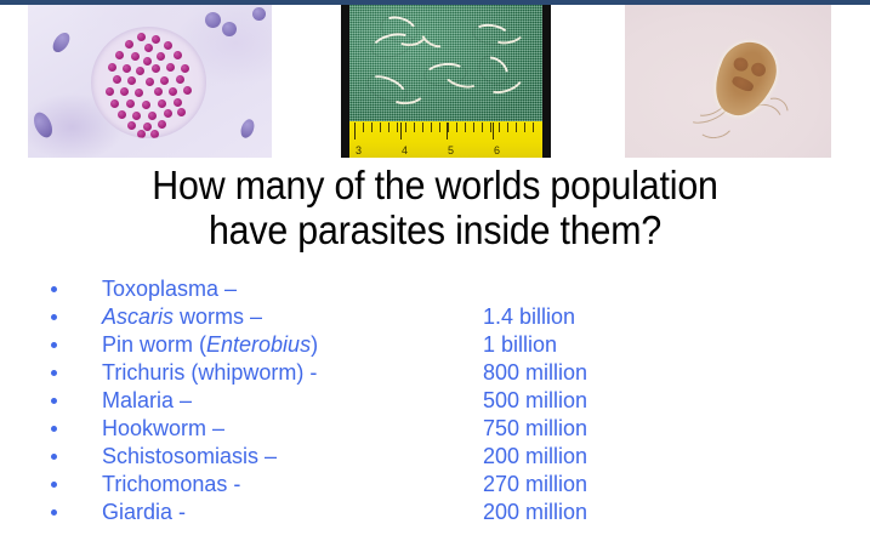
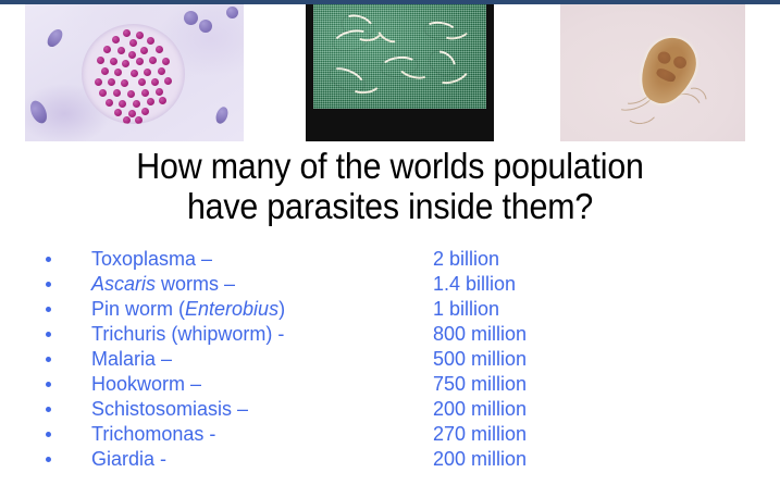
- 3
- 4
- 5
- 6
  How many of the worlds population
  have parasites inside them?
  Toxoplasma –
+ 2 billion
  Ascaris worms –
  1.4 billion
  Pin worm (Enterobius)
  1 billion
  Trichuris (whipworm) -
  800 million
  Malaria –
  500 million
  Hookworm –
  750 million
  Schistosomiasis –
  200 million
  Trichomonas -
  270 million
  Giardia -
  200 million
